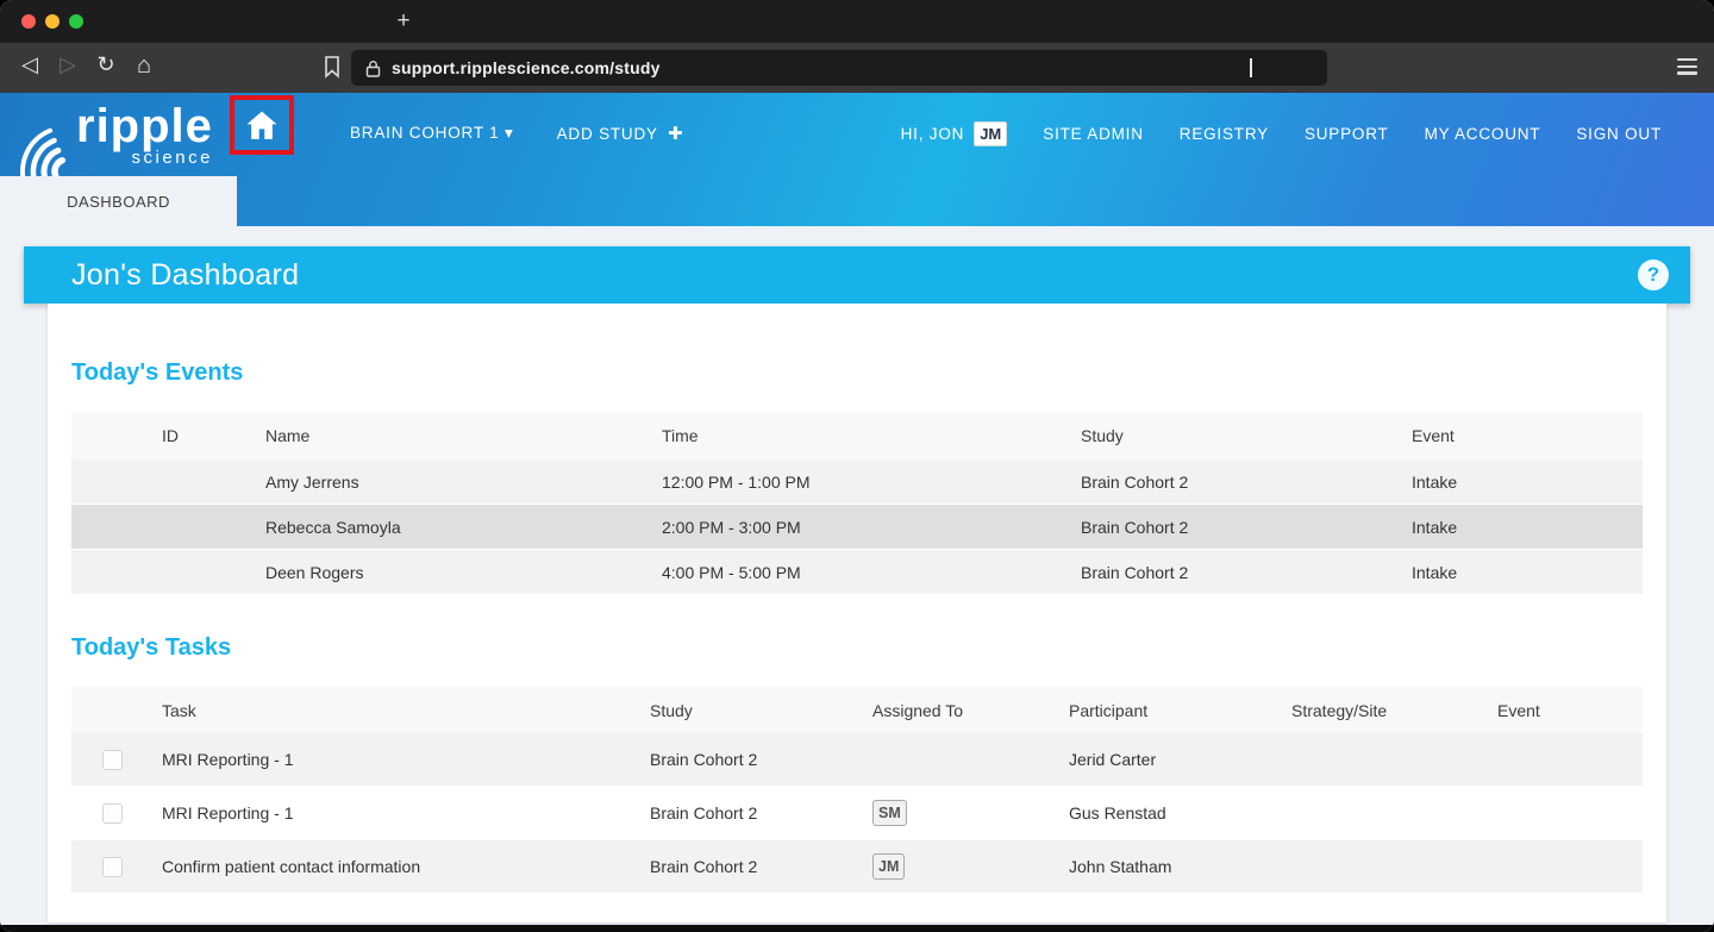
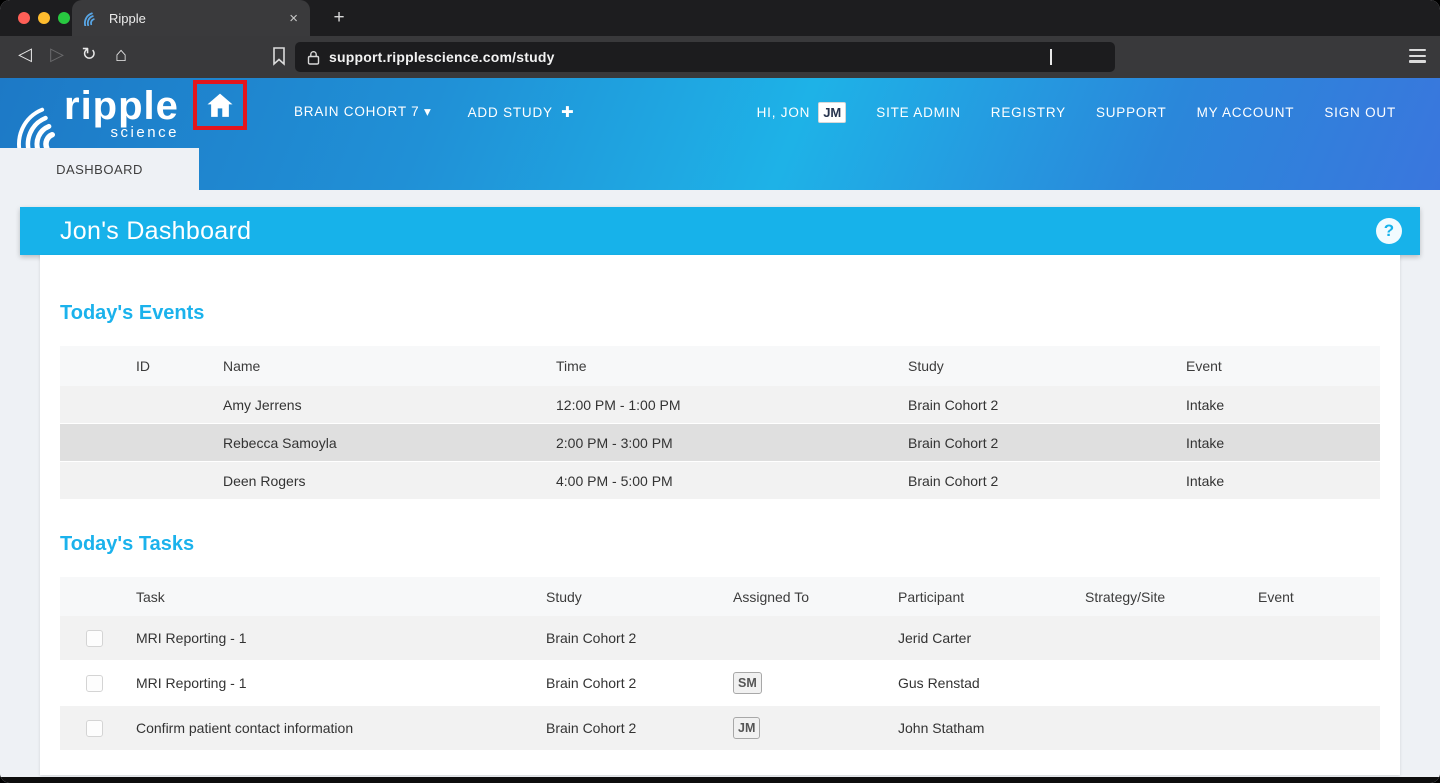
+ Ripple
+ ×
  +
  ◁
  ▷
  ↻
  ⌂
  support.ripplescience.com/study
  ripple
  science
- BRAIN COHORT 1 ▾
+ BRAIN COHORT 7 ▾
  ADD STUDY ✚
  HI, JON
  JM
  SITE ADMIN
  REGISTRY
  SUPPORT
  MY ACCOUNT
  SIGN OUT
  DASHBOARD
  Jon's Dashboard
  ?
  Today's Events
  ID
  Name
  Time
  Study
  Event
  Amy Jerrens
  12:00 PM - 1:00 PM
  Brain Cohort 2
  Intake
  Rebecca Samoyla
  2:00 PM - 3:00 PM
  Brain Cohort 2
  Intake
  Deen Rogers
  4:00 PM - 5:00 PM
  Brain Cohort 2
  Intake
  Today's Tasks
  Task
  Study
  Assigned To
  Participant
  Strategy/Site
  Event
  MRI Reporting - 1
  Brain Cohort 2
  Jerid Carter
  MRI Reporting - 1
  Brain Cohort 2
  SM
  Gus Renstad
  Confirm patient contact information
  Brain Cohort 2
  JM
  John Statham
